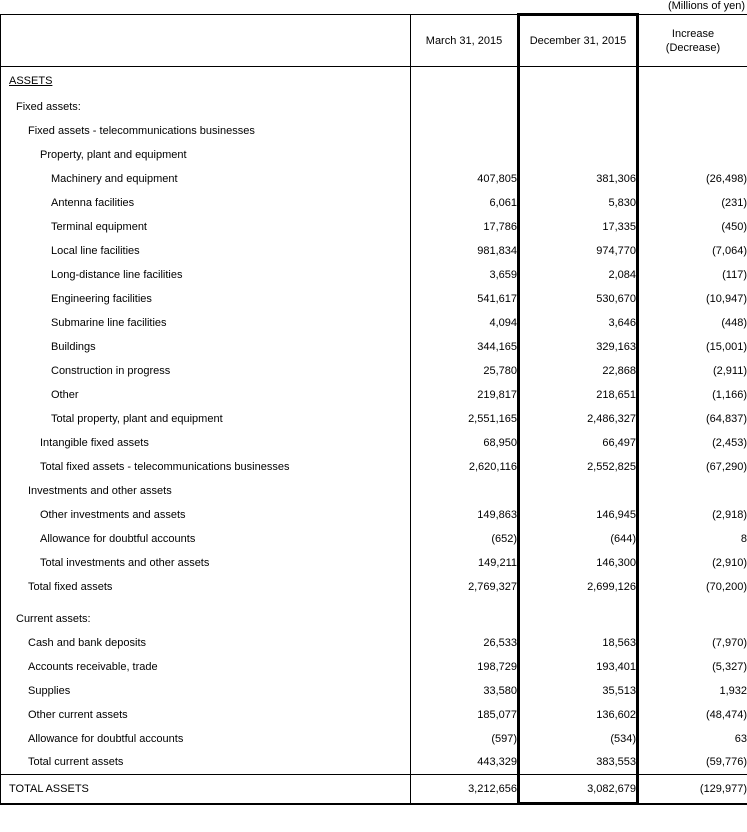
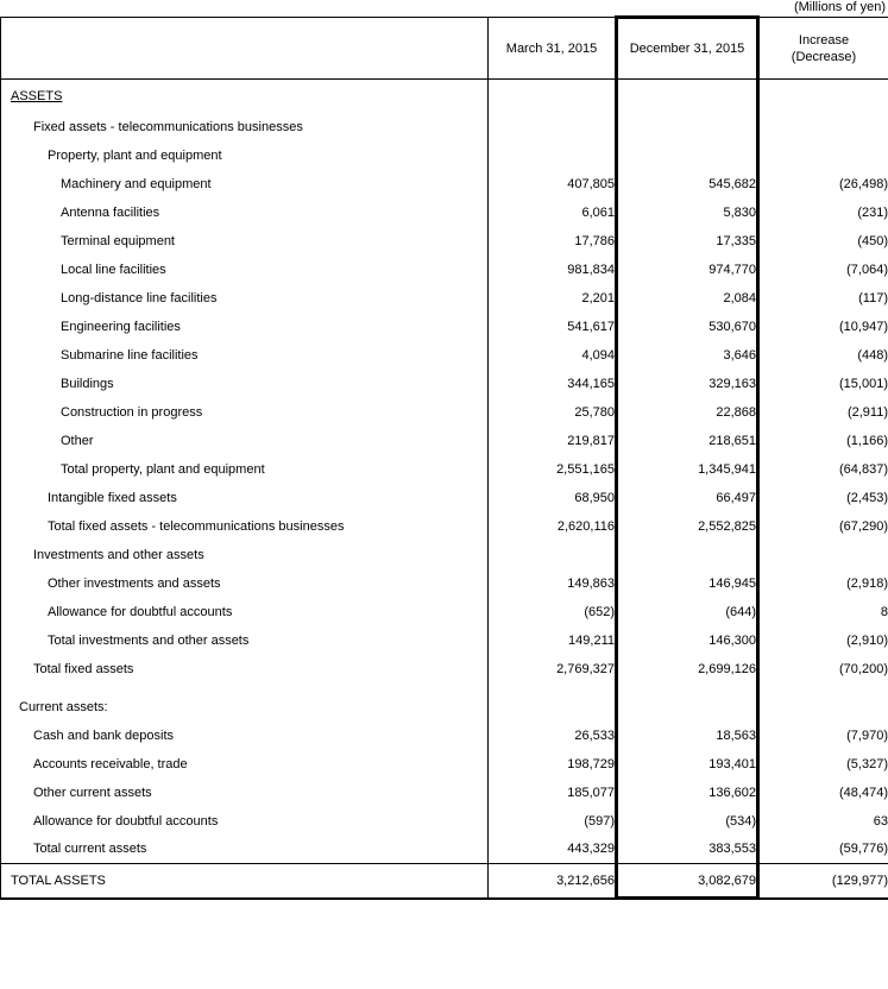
  (Millions of yen)
  	March 31, 2015	December 31, 2015	Increase (Decrease)
  ASSETS
- Fixed assets:
  Fixed assets - telecommunications businesses
  Property, plant and equipment
- Machinery and equipment	407,805	381,306	(26,498)
+ Machinery and equipment	407,805	545,682	(26,498)
  Antenna facilities	6,061	5,830	(231)
  Terminal equipment	17,786	17,335	(450)
  Local line facilities	981,834	974,770	(7,064)
- Long-distance line facilities	3,659	2,084	(117)
+ Long-distance line facilities	2,201	2,084	(117)
  Engineering facilities	541,617	530,670	(10,947)
  Submarine line facilities	4,094	3,646	(448)
  Buildings	344,165	329,163	(15,001)
  Construction in progress	25,780	22,868	(2,911)
  Other	219,817	218,651	(1,166)
- Total property, plant and equipment	2,551,165	2,486,327	(64,837)
+ Total property, plant and equipment	2,551,165	1,345,941	(64,837)
  Intangible fixed assets	68,950	66,497	(2,453)
  Total fixed assets - telecommunications businesses	2,620,116	2,552,825	(67,290)
  Investments and other assets
  Other investments and assets	149,863	146,945	(2,918)
  Allowance for doubtful accounts	(652)	(644)	8
  Total investments and other assets	149,211	146,300	(2,910)
  Total fixed assets	2,769,327	2,699,126	(70,200)
  Current assets:
  Cash and bank deposits	26,533	18,563	(7,970)
  Accounts receivable, trade	198,729	193,401	(5,327)
- Supplies	33,580	35,513	1,932
  Other current assets	185,077	136,602	(48,474)
  Allowance for doubtful accounts	(597)	(534)	63
  Total current assets	443,329	383,553	(59,776)
  TOTAL ASSETS	3,212,656	3,082,679	(129,977)
